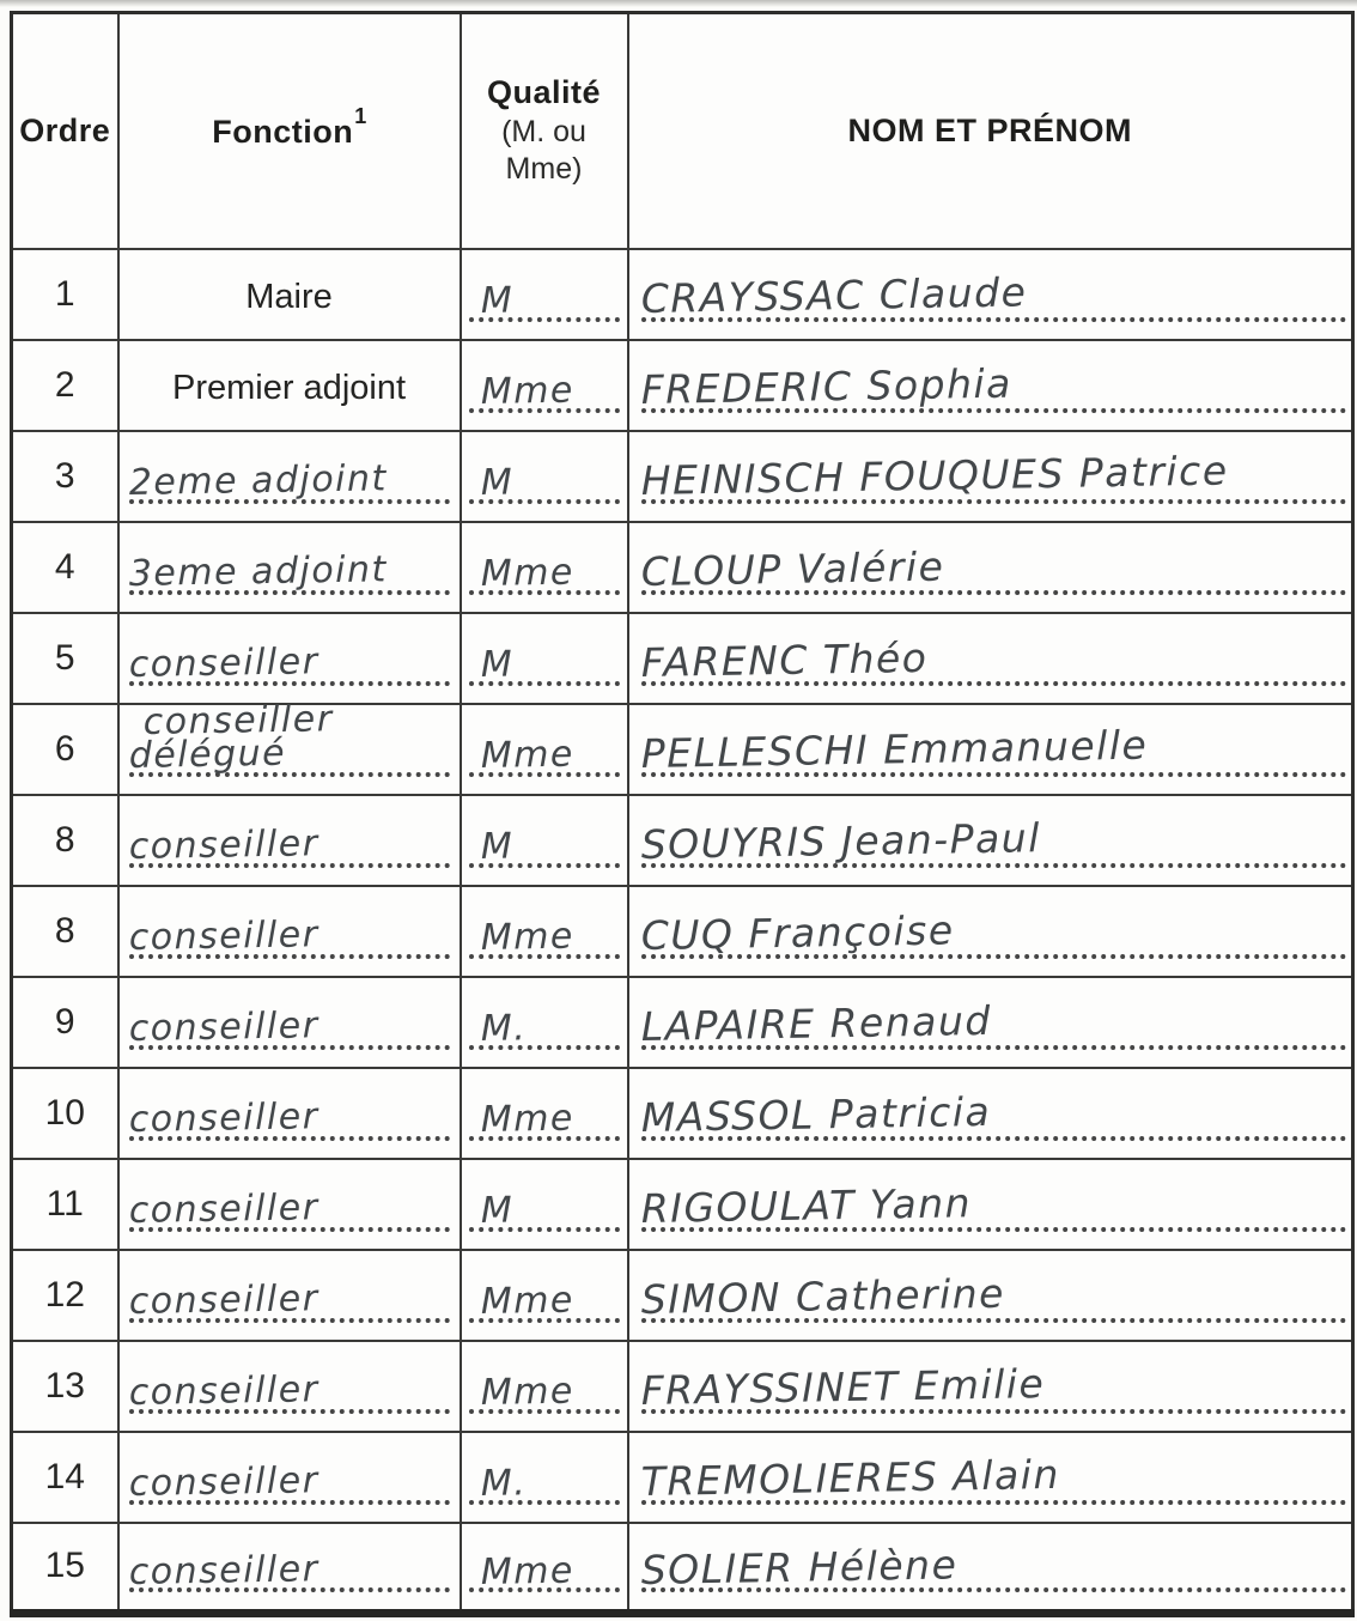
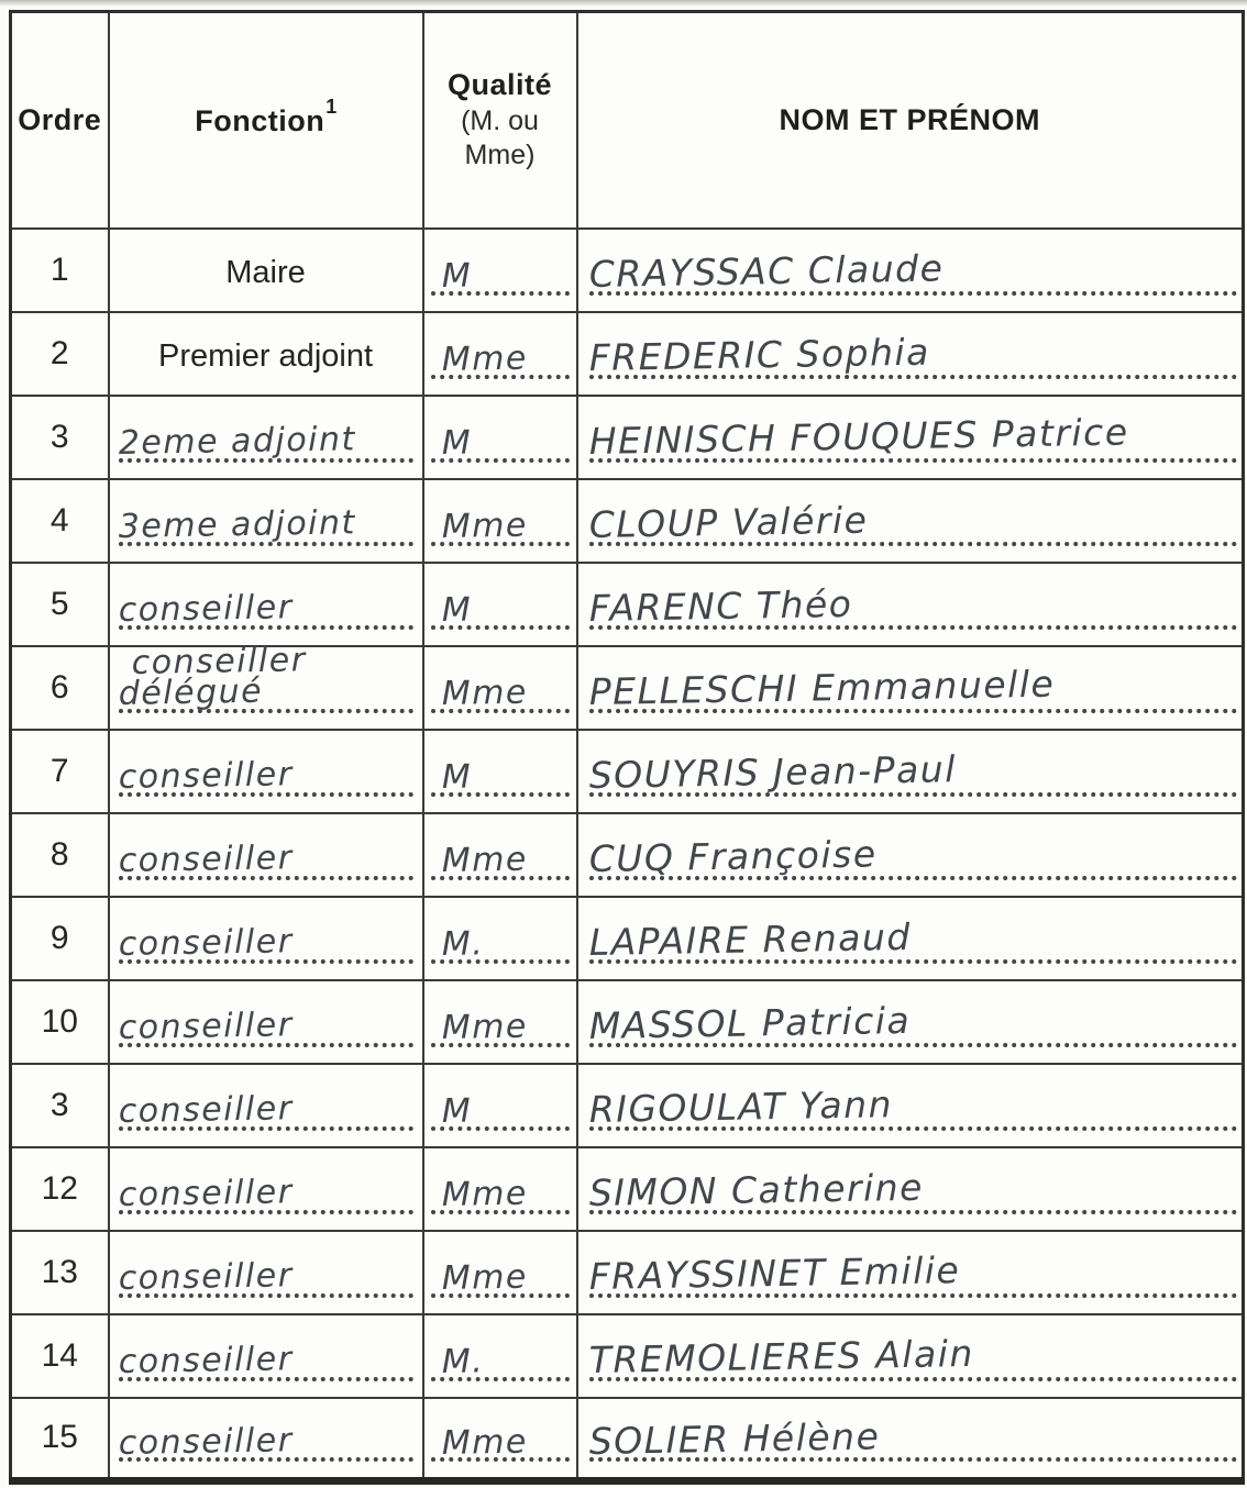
  Ordre	Fonction1	Qualité (M. ou Mme)	NOM ET PRÉNOM
  1	Maire	M	CRAYSSAC Claude
  2	Premier adjoint	Mme	FREDERIC Sophia
  3	2eme adjoint	M	HEINISCH FOUQUES Patrice
  4	3eme adjoint	Mme	CLOUP Valérie
  5	conseiller	M	FARENC Théo
  6	conseiller délégué	Mme	PELLESCHI Emmanuelle
- 8	conseiller	M	SOUYRIS Jean-Paul
+ 7	conseiller	M	SOUYRIS Jean-Paul
  8	conseiller	Mme	CUQ Françoise
  9	conseiller	M.	LAPAIRE Renaud
  10	conseiller	Mme	MASSOL Patricia
- 11	conseiller	M	RIGOULAT Yann
+ 3	conseiller	M	RIGOULAT Yann
  12	conseiller	Mme	SIMON Catherine
  13	conseiller	Mme	FRAYSSINET Emilie
  14	conseiller	M.	TREMOLIERES Alain
  15	conseiller	Mme	SOLIER Hélène
